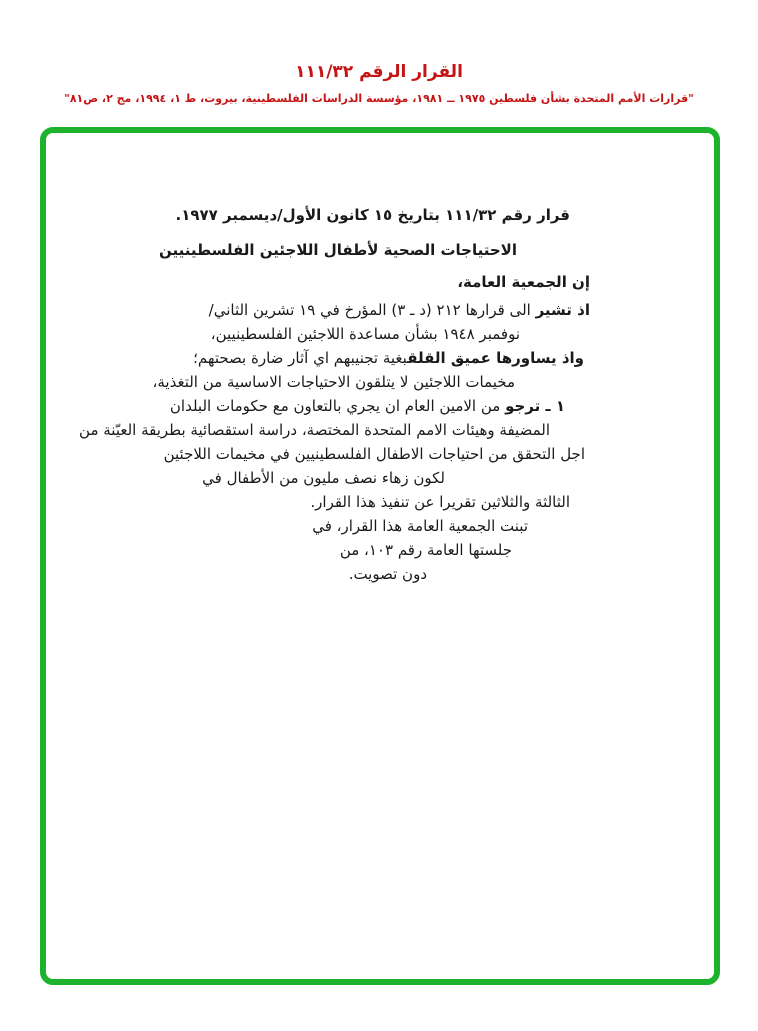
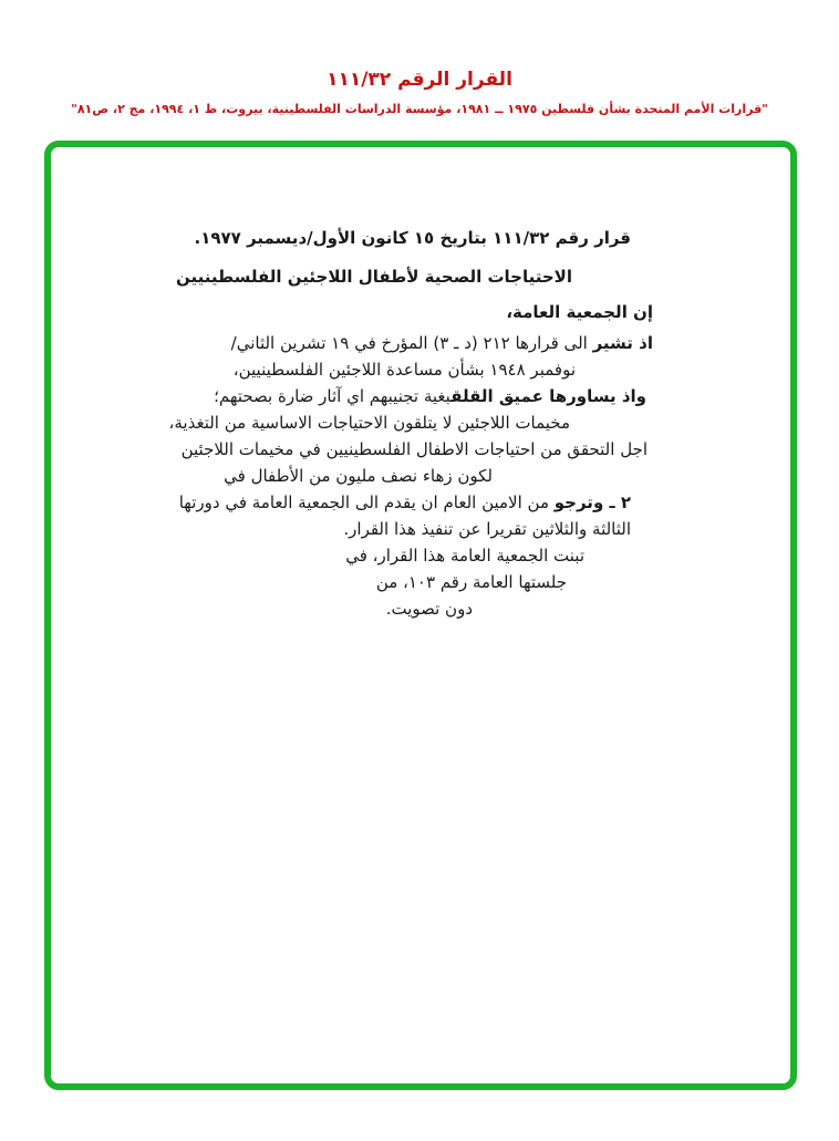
  القرار الرقم ١١١/٣٢
  "قرارات الأمم المتحدة بشأن فلسطين ١٩٧٥ ــ ١٩٨١، مؤسسة الدراسات الفلسطينية، بيروت، ط ١، ١٩٩٤، مج ٢، ص٨١"
  قرار رقم ١١١/٣٢ بتاريخ ١٥ كانون الأول/ديسمبر ١٩٧٧.
  الاحتياجات الصحية لأطفال اللاجئين الفلسطينيين
  إن الجمعية العامة،
  اذ تشير الى قرارها ٢١٢ (د ـ ٣) المؤرخ في ١٩ تشرين الثاني/
  نوفمبر ١٩٤٨ بشأن مساعدة اللاجئين الفلسطينيين،
  واذ يساورها عميق القلقبغية تجنيبهم اي آثار ضارة بصحتهم؛
  مخيمات اللاجئين لا يتلقون الاحتياجات الاساسية من التغذية،
- ١ ـ ترجو من الامين العام ان يجري بالتعاون مع حكومات البلدان
- المضيفة وهيئات الامم المتحدة المختصة، دراسة استقصائية بطريقة العيّنة من
  اجل التحقق من احتياجات الاطفال الفلسطينيين في مخيمات اللاجئين
  لكون زهاء نصف مليون من الأطفال في
+ ٢ ـ وترجو من الامين العام ان يقدم الى الجمعية العامة في دورتها
  الثالثة والثلاثين تقريرا عن تنفيذ هذا القرار.
  تبنت الجمعية العامة هذا القرار، في
  جلستها العامة رقم ١٠٣، من
  دون تصويت.
